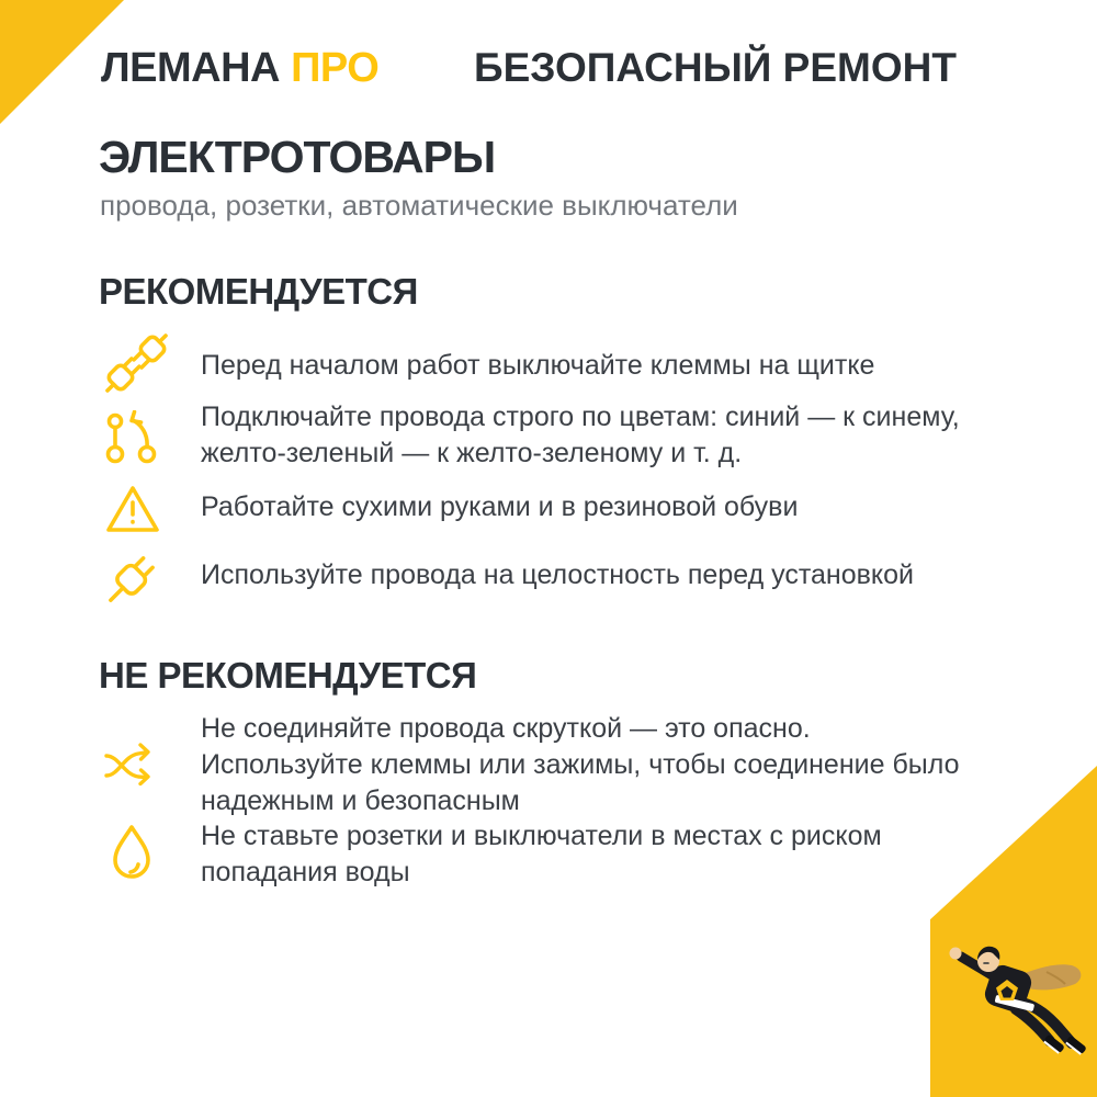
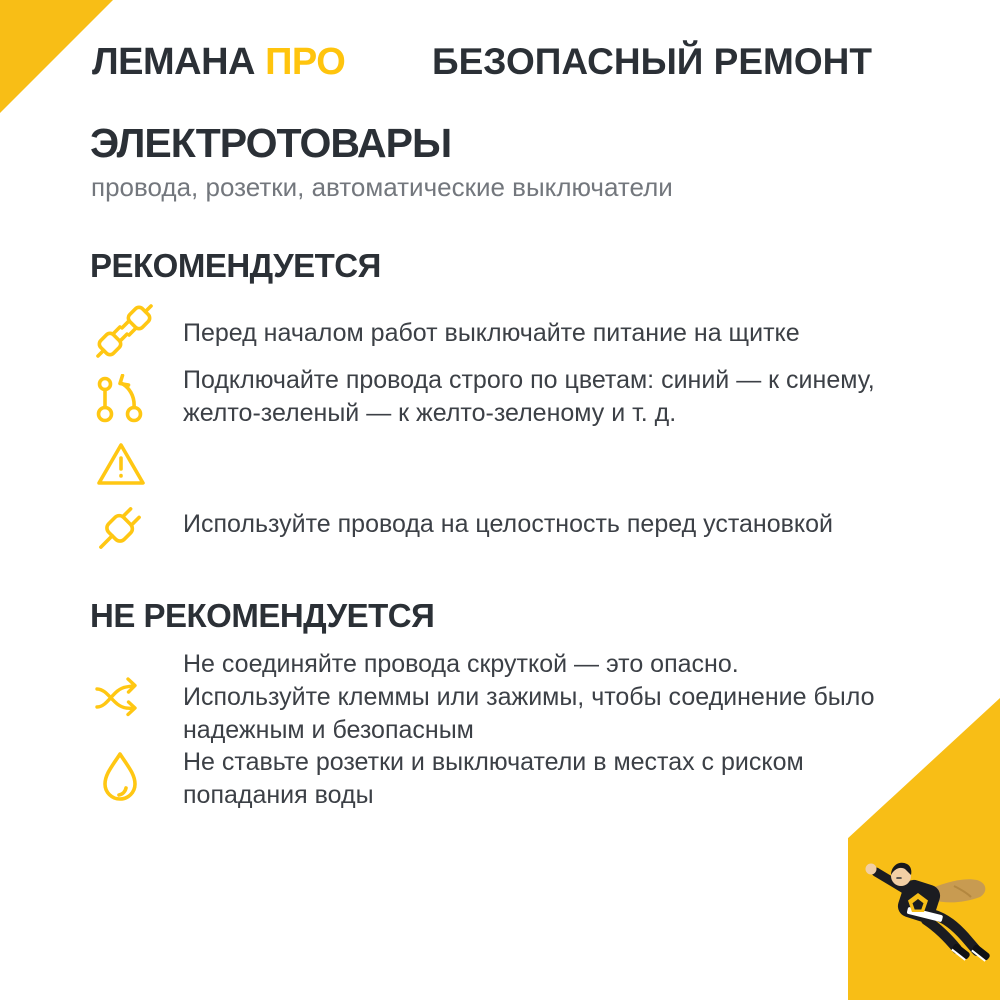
  ЛЕМАНА ПРО
  БЕЗОПАСНЫЙ РЕМОНТ
  ЭЛЕКТРОТОВАРЫ
  провода, розетки, автоматические выключатели
  РЕКОМЕНДУЕТСЯ
- Перед началом работ выключайте клеммы на щитке
+ Перед началом работ выключайте питание на щитке
  Подключайте провода строго по цветам: синий — к синему,
  желто-зеленый — к желто-зеленому и т. д.
- Работайте сухими руками и в резиновой обуви
  Используйте провода на целостность перед установкой
  НЕ РЕКОМЕНДУЕТСЯ
  Не соединяйте провода скруткой — это опасно.
  Используйте клеммы или зажимы, чтобы соединение было
  надежным и безопасным
  Не ставьте розетки и выключатели в местах с риском
  попадания воды
